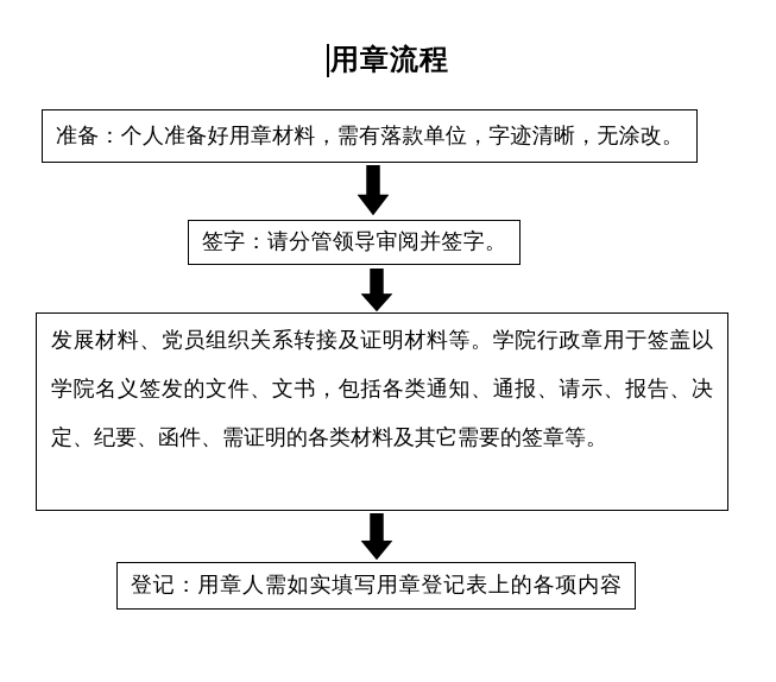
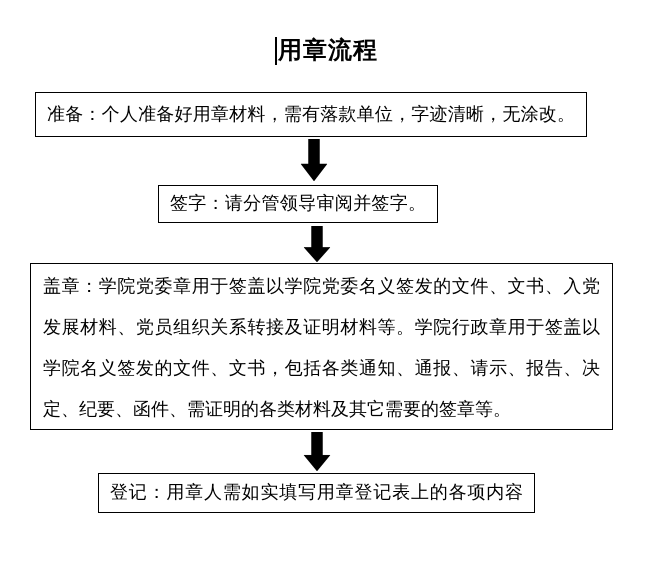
  用章流程
  准备：个人准备好用章材料，需有落款单位，字迹清晰，无涂改。
  签字：请分管领导审阅并签字。
+ 盖章：学院党委章用于签盖以学院党委名义签发的文件、文书、入党
  发展材料、党员组织关系转接及证明材料等。学院行政章用于签盖以
  学院名义签发的文件、文书，包括各类通知、通报、请示、报告、决
  定、纪要、函件、需证明的各类材料及其它需要的签章等。
  登记：用章人需如实填写用章登记表上的各项内容
